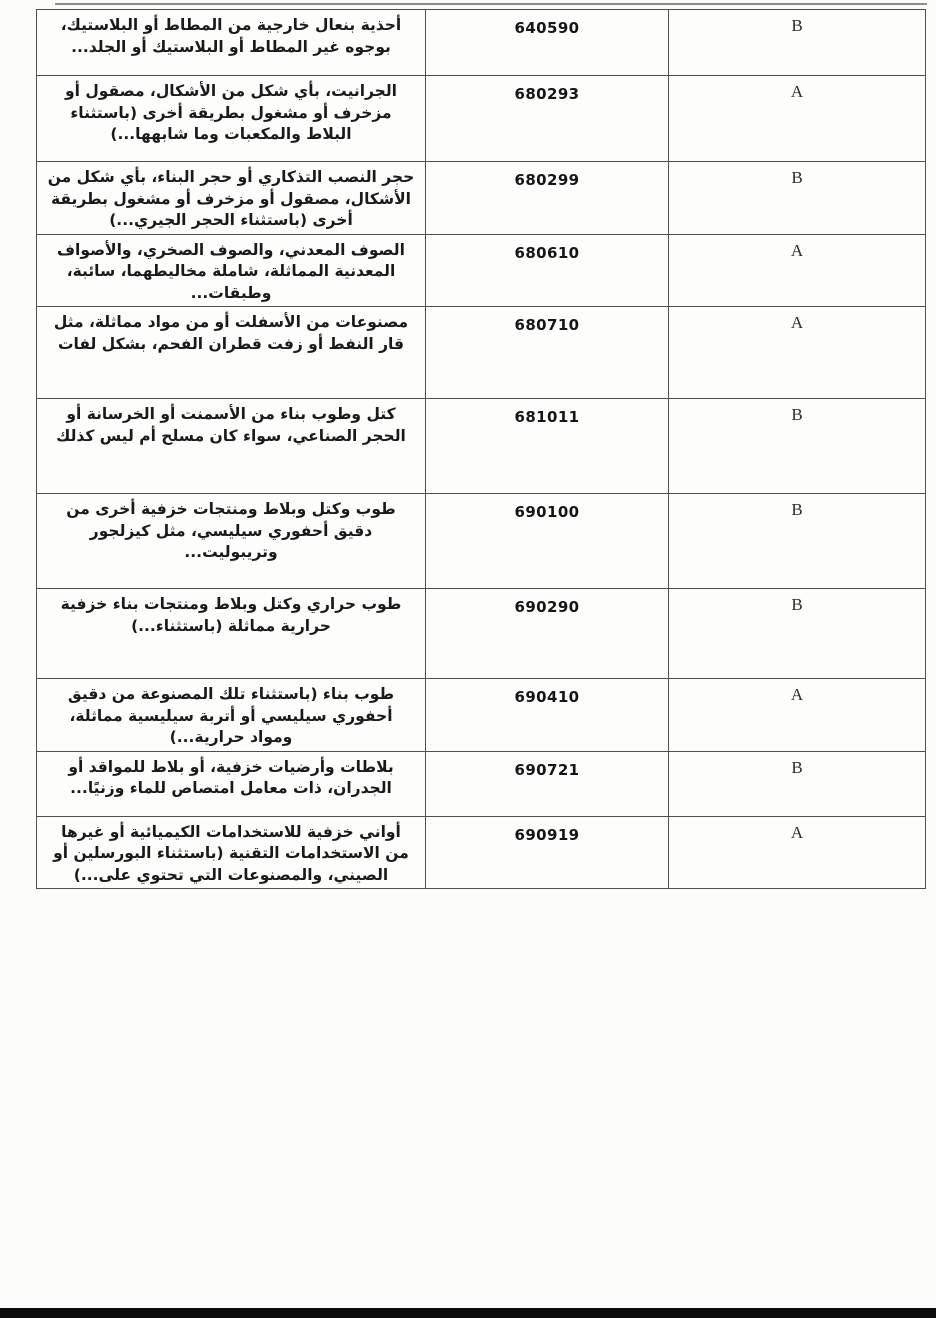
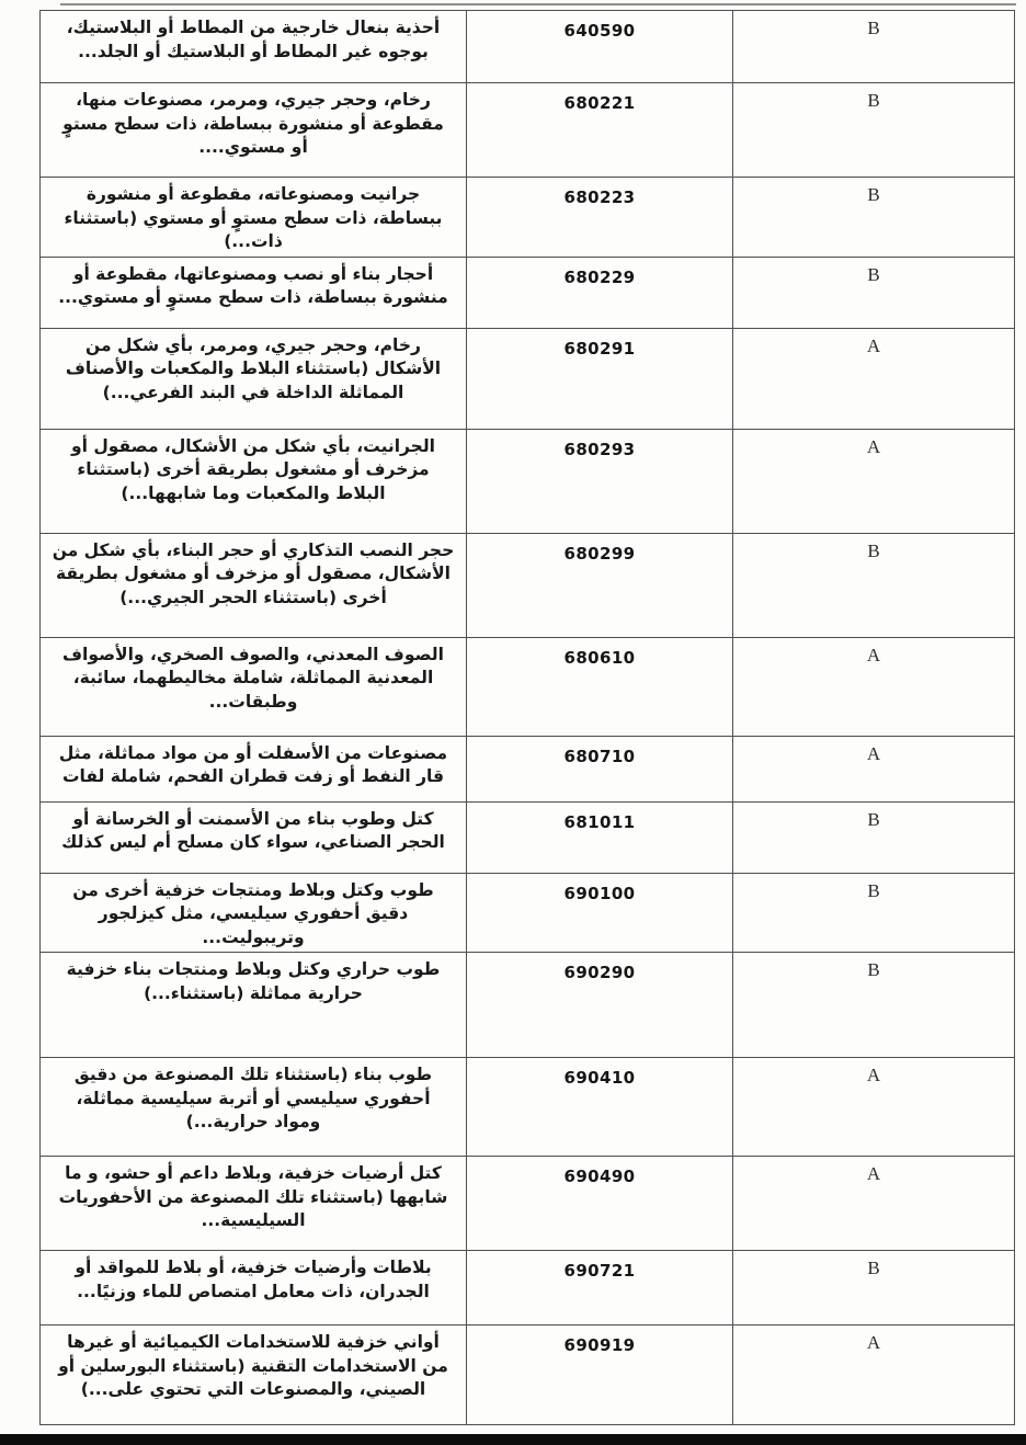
  أحذية بنعال خارجية من المطاط أو البلاستيك، بوجوه غير المطاط أو البلاستيك أو الجلد...	640590	B
+ رخام، وحجر جيري، ومرمر، مصنوعات منها، مقطوعة أو منشورة ببساطة، ذات سطح مستوٍ أو مستوي....	680221	B
+ جرانيت ومصنوعاته، مقطوعة أو منشورة ببساطة، ذات سطح مستوٍ أو مستوي (باستثناء ذات...)	680223	B
+ أحجار بناء أو نصب ومصنوعاتها، مقطوعة أو منشورة ببساطة، ذات سطح مستوٍ أو مستوي...	680229	B
+ رخام، وحجر جيري، ومرمر، بأي شكل من الأشكال (باستثناء البلاط والمكعبات والأصناف المماثلة الداخلة في البند الفرعي...)	680291	A
  الجرانيت، بأي شكل من الأشكال، مصقول أو مزخرف أو مشغول بطريقة أخرى (باستثناء البلاط والمكعبات وما شابهها...)	680293	A
  حجر النصب التذكاري أو حجر البناء، بأي شكل من الأشكال، مصقول أو مزخرف أو مشغول بطريقة أخرى (باستثناء الحجر الجيري...)	680299	B
  الصوف المعدني، والصوف الصخري، والأصواف المعدنية المماثلة، شاملة مخاليطهما، سائبة، وطبقات...	680610	A
- مصنوعات من الأسفلت أو من مواد مماثلة، مثل قار النفط أو زفت قطران الفحم، بشكل لفات	680710	A
+ مصنوعات من الأسفلت أو من مواد مماثلة، مثل قار النفط أو زفت قطران الفحم، شاملة لفات	680710	A
  كتل وطوب بناء من الأسمنت أو الخرسانة أو الحجر الصناعي، سواء كان مسلح أم ليس كذلك	681011	B
  طوب وكتل وبلاط ومنتجات خزفية أخرى من دقيق أحفوري سيليسي، مثل كيزلجور وتريبوليت...	690100	B
  طوب حراري وكتل وبلاط ومنتجات بناء خزفية حرارية مماثلة (باستثناء...)	690290	B
  طوب بناء (باستثناء تلك المصنوعة من دقيق أحفوري سيليسي أو أتربة سيليسية مماثلة، ومواد حرارية...)	690410	A
+ كتل أرضيات خزفية، وبلاط داعم أو حشو، و ما شابهها (باستثناء تلك المصنوعة من الأحفوريات السيليسية...	690490	A
  بلاطات وأرضيات خزفية، أو بلاط للمواقد أو الجدران، ذات معامل امتصاص للماء وزنيًا...	690721	B
  أواني خزفية للاستخدامات الكيميائية أو غيرها من الاستخدامات التقنية (باستثناء البورسلين أو الصيني، والمصنوعات التي تحتوي على...)	690919	A
